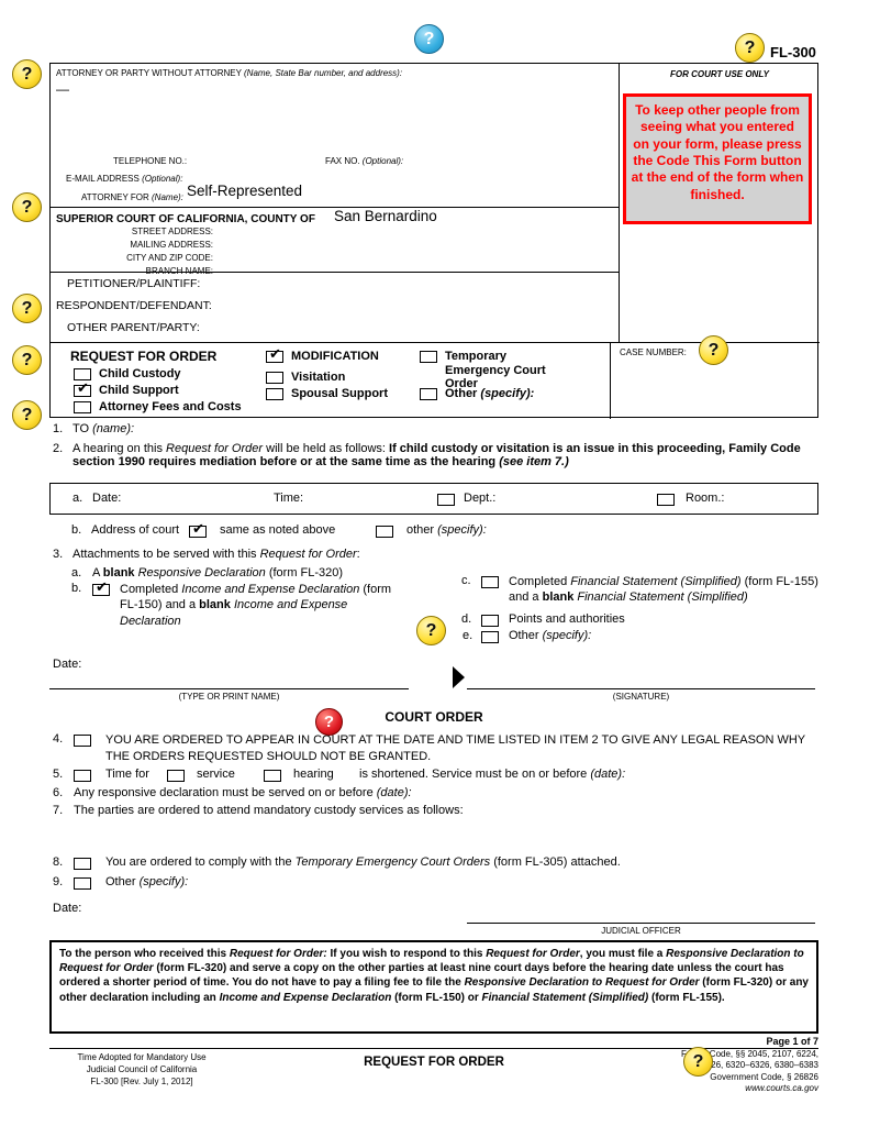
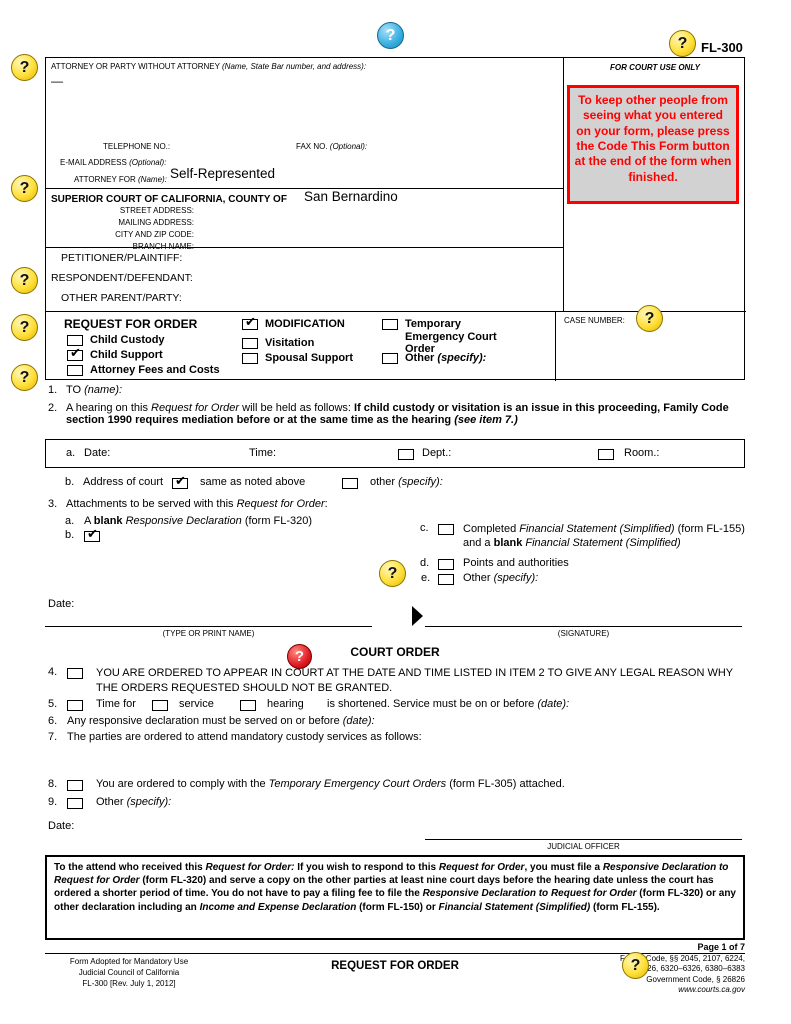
  ?
  ?
  ?
  ?
  ?
  ?
  ?
  ?
  ?
  ?
  ?
  FL-300
  ATTORNEY OR PARTY WITHOUT ATTORNEY (Name, State Bar number, and address):
  —
  TELEPHONE NO.:
  FAX NO. (Optional):
  E-MAIL ADDRESS (Optional):
  ATTORNEY FOR (Name):
  Self-Represented
  SUPERIOR COURT OF CALIFORNIA, COUNTY OF
  San Bernardino
  STREET ADDRESS:
  MAILING ADDRESS:
  CITY AND ZIP CODE:
  BRANCH NAME:
  PETITIONER/PLAINTIFF:
  RESPONDENT/DEFENDANT:
  OTHER PARENT/PARTY:
  FOR COURT USE ONLY
  To keep other people from seeing what you entered on your form, please press the Code This Form button at the end of the form when finished.
  REQUEST FOR ORDER
  Child Custody
  Child Support
  Attorney Fees and Costs
  MODIFICATION
  Visitation
  Spousal Support
  Temporary Emergency Court Order
  Other (specify):
  CASE NUMBER:
  1.
  TO (name):
  2.
  A hearing on this Request for Order will be held as follows: If child custody or visitation is an issue in this proceeding, Family Code section 1990 requires mediation before or at the same time as the hearing (see item 7.)
  a.
  Date:
  Time:
  Dept.:
  Room.:
  b.
  Address of court
  same as noted above
  other (specify):
  3.
  Attachments to be served with this Request for Order:
  a.
  A blank Responsive Declaration (form FL-320)
  b.
- Completed Income and Expense Declaration (form FL-150) and a blank Income and Expense Declaration
  c.
  Completed Financial Statement (Simplified) (form FL-155) and a blank Financial Statement (Simplified)
  d.
  Points and authorities
  e.
  Other (specify):
  Date:
  (TYPE OR PRINT NAME)
  (SIGNATURE)
  COURT ORDER
  4.
  YOU ARE ORDERED TO APPEAR IN COURT AT THE DATE AND TIME LISTED IN ITEM 2 TO GIVE ANY LEGAL REASON WHY THE ORDERS REQUESTED SHOULD NOT BE GRANTED.
  5.
  Time for
  service
  hearing
  is shortened. Service must be on or before (date):
  6.
  Any responsive declaration must be served on or before (date):
  7.
  The parties are ordered to attend mandatory custody services as follows:
  8.
  You are ordered to comply with the Temporary Emergency Court Orders (form FL-305) attached.
  9.
  Other (specify):
  Date:
  JUDICIAL OFFICER
- To the person who received this Request for Order: If you wish to respond to this Request for Order, you must file a Responsive Declaration to Request for Order (form FL-320) and serve a copy on the other parties at least nine court days before the hearing date unless the court has ordered a shorter period of time. You do not have to pay a filing fee to file the Responsive Declaration to Request for Order (form FL-320) or any other declaration including an Income and Expense Declaration (form FL-150) or Financial Statement (Simplified) (form FL-155).
+ To the attend who received this Request for Order: If you wish to respond to this Request for Order, you must file a Responsive Declaration to Request for Order (form FL-320) and serve a copy on the other parties at least nine court days before the hearing date unless the court has ordered a shorter period of time. You do not have to pay a filing fee to file the Responsive Declaration to Request for Order (form FL-320) or any other declaration including an Income and Expense Declaration (form FL-150) or Financial Statement (Simplified) (form FL-155).
  Page 1 of 7
- Time Adopted for Mandatory Use
+ Form Adopted for Mandatory Use
  Judicial Council of California
  FL-300 [Rev. July 1, 2012]
  REQUEST FOR ORDER
  Code, §§ 2045, 2107, 6224,
  26, 6320–6326, 6380–6383
  Government Code, § 26826
  www.courts.ca.gov
